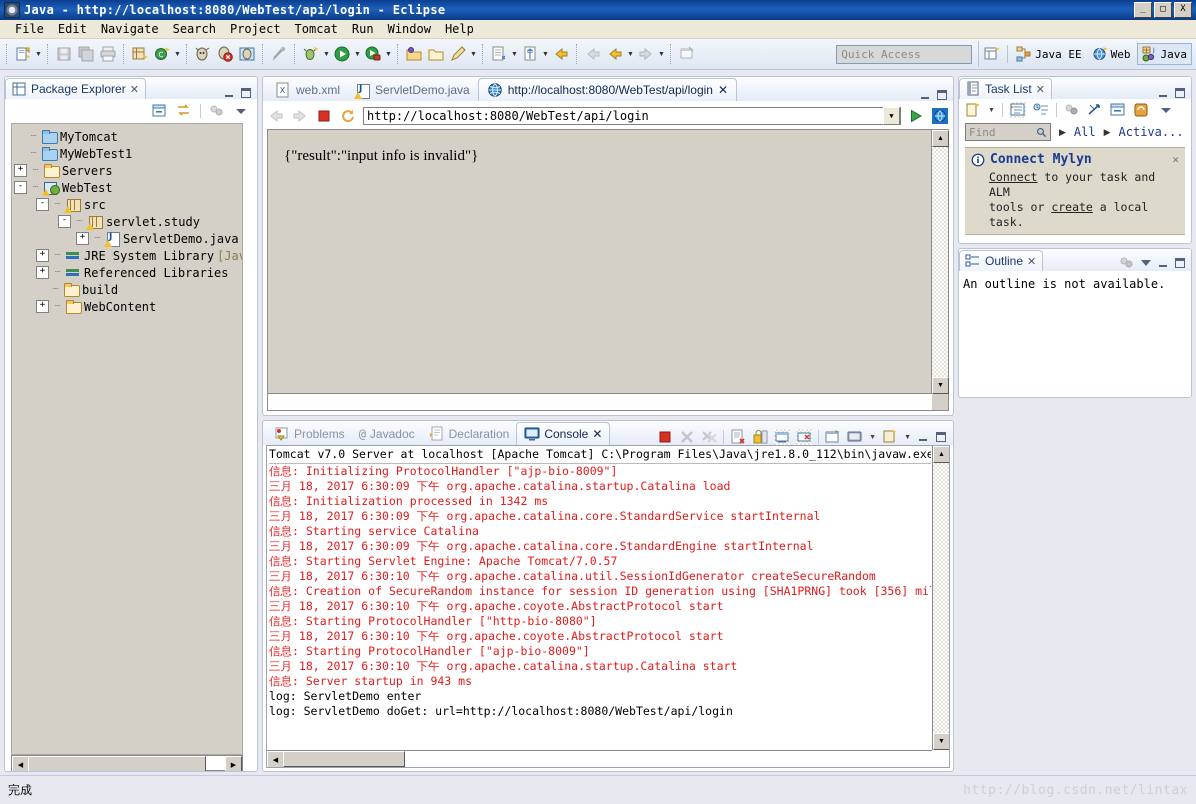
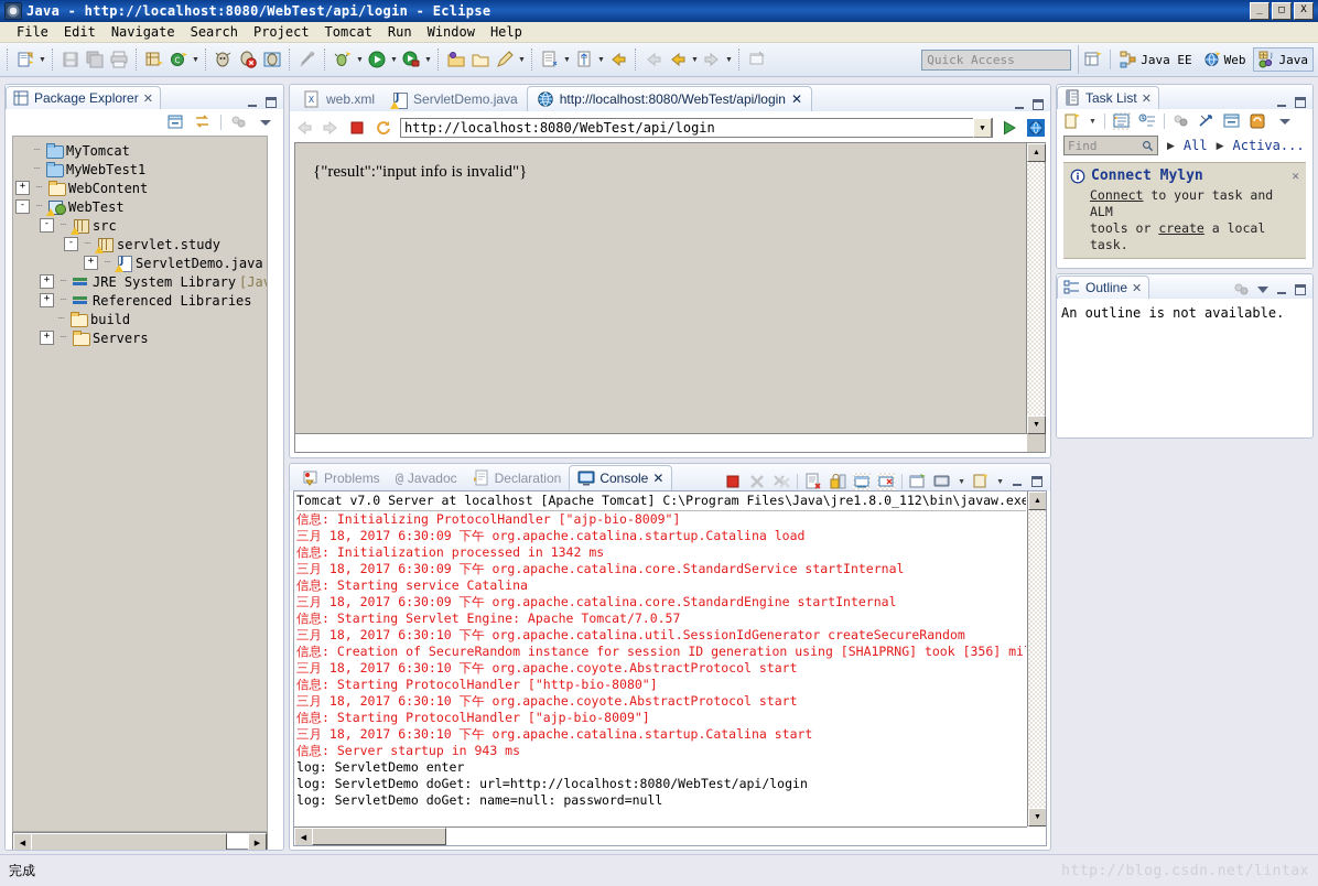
  Java - http://localhost:8080/WebTest/api/login - Eclipse
  _
  □
  X
  File
  Edit
  Navigate
  Search
  Project
  Tomcat
  Run
  Window
  Help
  C
  Quick Access
  Java EE
  Web
  Java
  Package Explorer
  ✕
  ┄
  MyTomcat
  ┄
  MyWebTest1
  +
  ┄
- Servers
+ WebContent
  -
  ┄
  WebTest
  -
  ┄
  src
  -
  ┄
  servlet.study
  +
  ┄
  ServletDemo.java
  +
  ┄
  JRE System Library
  +
  ┄
  Referenced Libraries
  ┄
  build
  +
  ┄
- WebContent
+ Servers
  X
  web.xml
  ServletDemo.java
  http://localhost:8080/WebTest/api/login
  ✕
  http://localhost:8080/WebTest/api/login
  ▼
  {"result":"input info is invalid"}
  Problems
  @
  Javadoc
  Declaration
  Console
  ✕
  Tomcat v7.0 Server at localhost [Apache Tomcat] C:\Program Files\Java\jre1.8.0_112\bin\javaw.exe
  信息: Initializing ProtocolHandler ["ajp-bio-8009"]
  三月 18, 2017 6:30:09 下午 org.apache.catalina.startup.Catalina load
  信息: Initialization processed in 1342 ms
  三月 18, 2017 6:30:09 下午 org.apache.catalina.core.StandardService startInternal
  信息: Starting service Catalina
  三月 18, 2017 6:30:09 下午 org.apache.catalina.core.StandardEngine startInternal
  信息: Starting Servlet Engine: Apache Tomcat/7.0.57
  三月 18, 2017 6:30:10 下午 org.apache.catalina.util.SessionIdGenerator createSecureRandom
  信息: Creation of SecureRandom instance for session ID generation using [SHA1PRNG] took [356] mi
  三月 18, 2017 6:30:10 下午 org.apache.coyote.AbstractProtocol start
  信息: Starting ProtocolHandler ["http-bio-8080"]
  三月 18, 2017 6:30:10 下午 org.apache.coyote.AbstractProtocol start
  信息: Starting ProtocolHandler ["ajp-bio-8009"]
  三月 18, 2017 6:30:10 下午 org.apache.catalina.startup.Catalina start
  信息: Server startup in 943 ms
  log: ServletDemo enter
  log: ServletDemo doGet: url=http://localhost:8080/WebTest/api/login
+ log: ServletDemo doGet: name=null: password=null
  Task List
  ✕
  Find
  ▶
  All
  ▶
  Activa...
  Connect Mylyn
  ✕
  Connect to your task and ALM
  tools or create a local task.
  Outline
  ✕
  An outline is not available.
  完成
  http://blog.csdn.net/lintax
